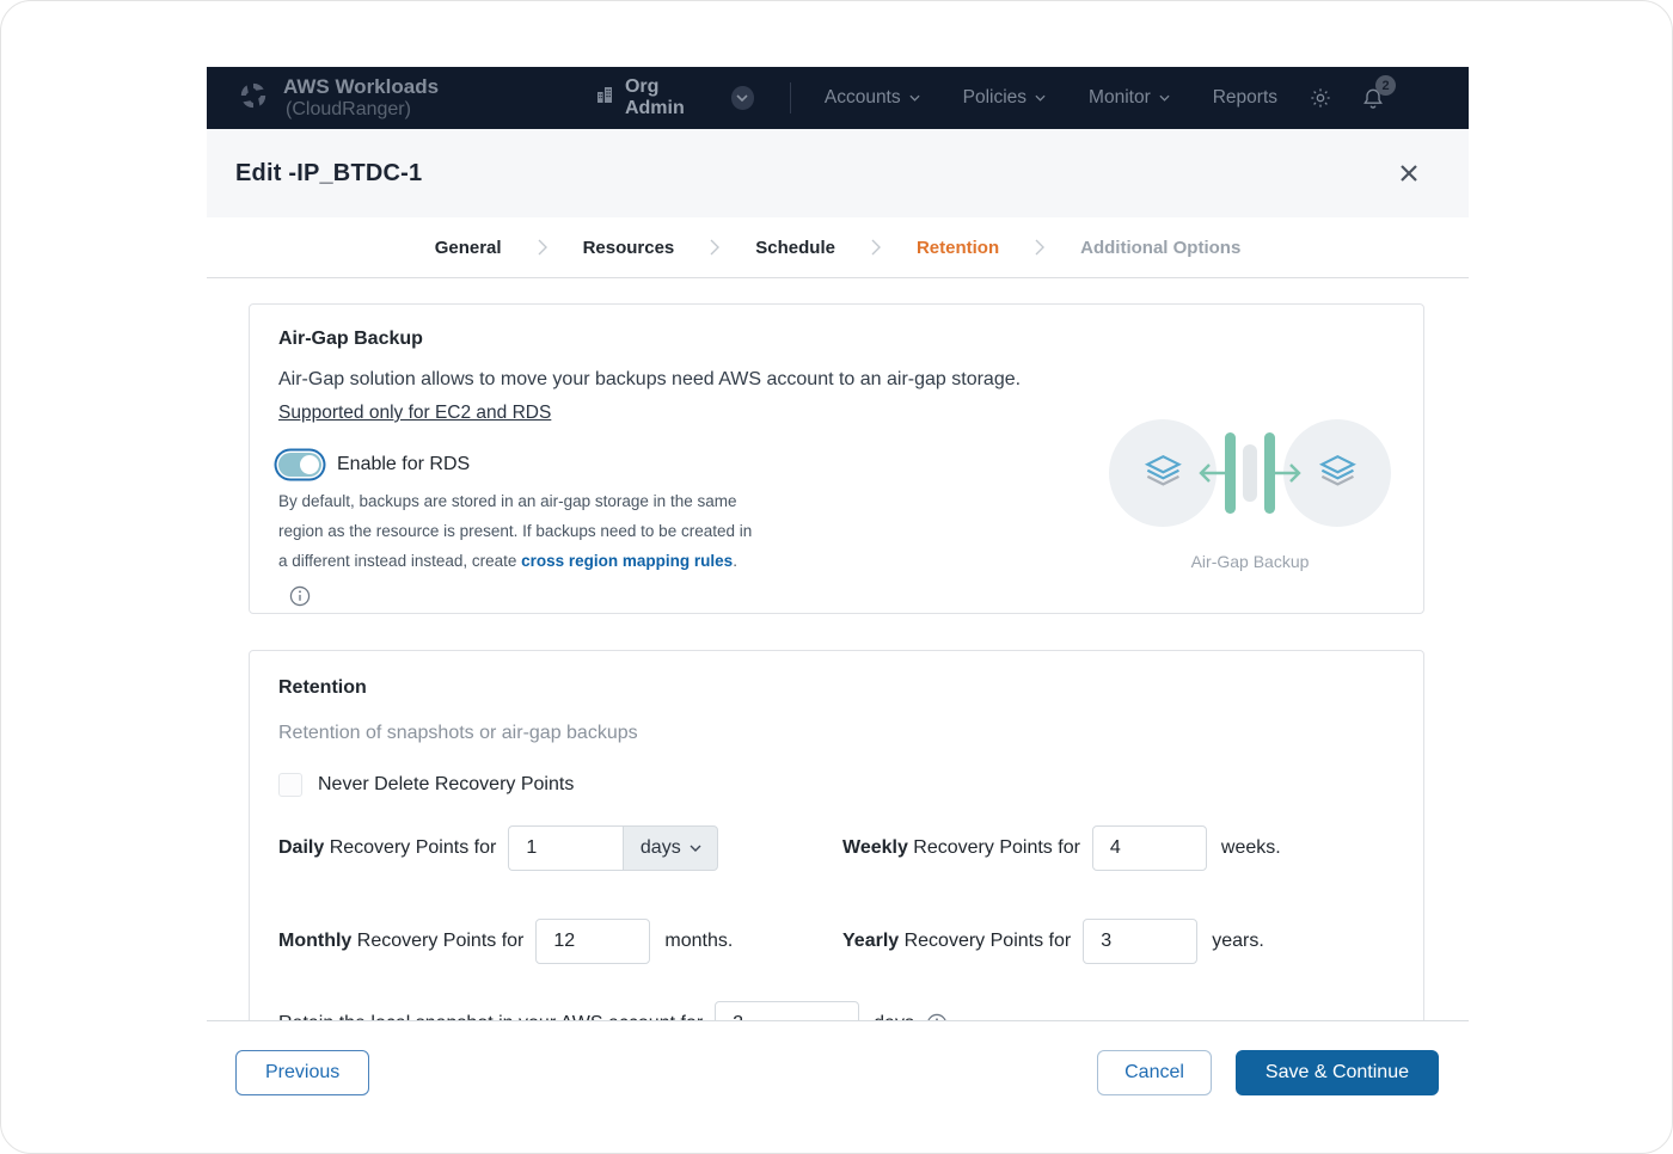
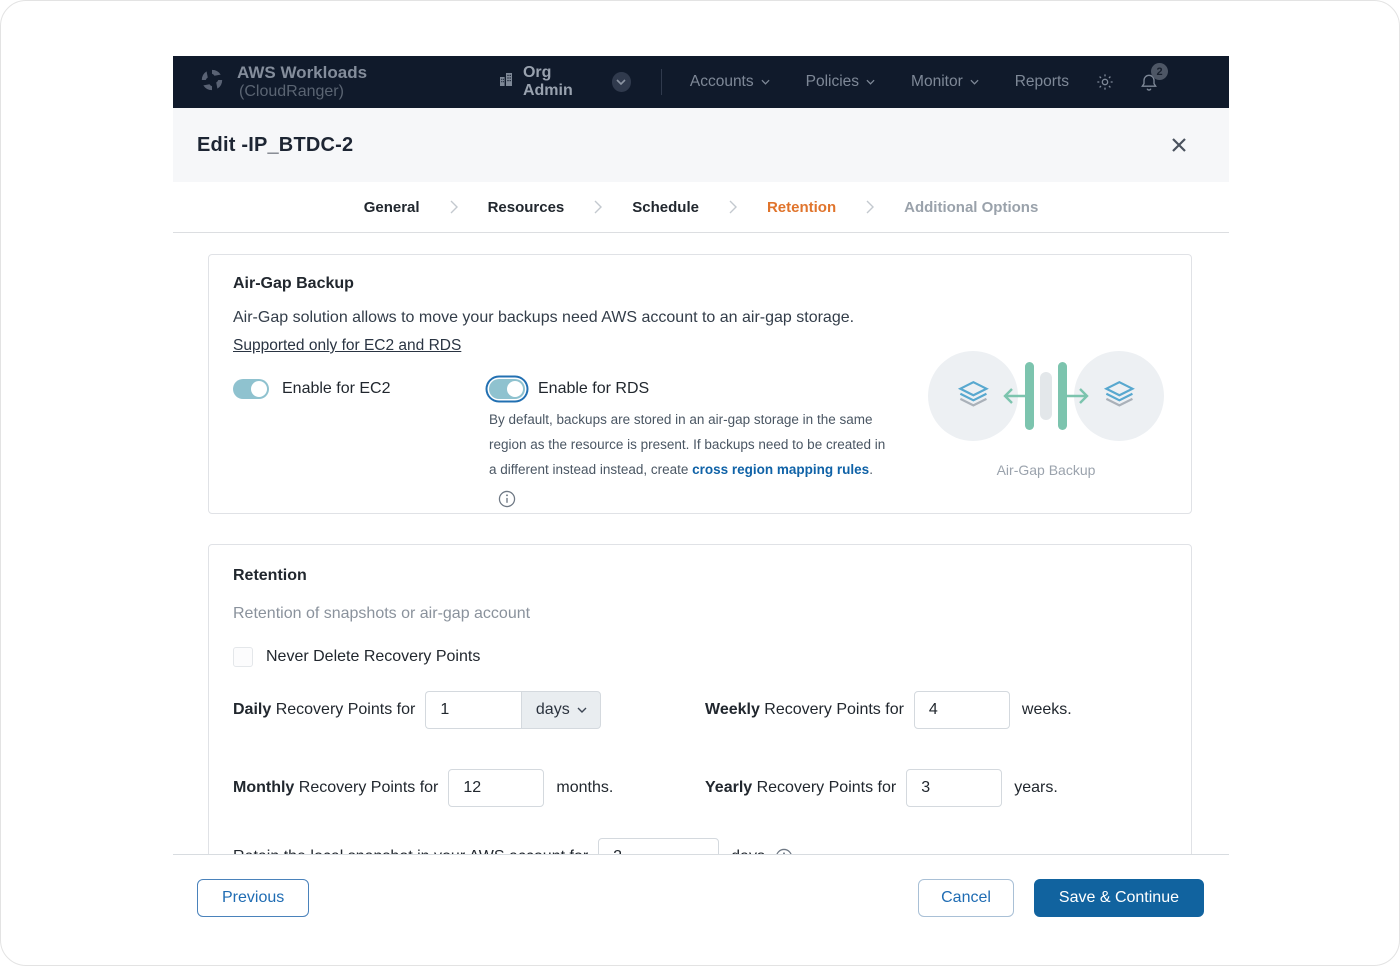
  AWS Workloads (CloudRanger)
  Org Admin
  Accounts
  Policies
  Monitor
  Reports
  2
- Edit -IP_BTDC-1
+ Edit -IP_BTDC-2
  General
  Resources
  Schedule
  Retention
  Additional Options
  Air-Gap Backup
  Air-Gap solution allows to move your backups need AWS account to an air-gap storage.
  Supported only for EC2 and RDS
+ Enable for EC2
  Enable for RDS
  By default, backups are stored in an air-gap storage in the same region as the resource is present. If backups need to be created in a different instead instead, create cross region mapping rules.
  Air-Gap Backup
  Retention
- Retention of snapshots or air-gap backups
+ Retention of snapshots or air-gap account
  Never Delete Recovery Points
  Daily Recovery Points for
  1
  days
  Weekly Recovery Points for
  4
  weeks.
  Monthly Recovery Points for
  12
  months.
  Yearly Recovery Points for
  3
  years.
  Previous
  Cancel
  Save & Continue
